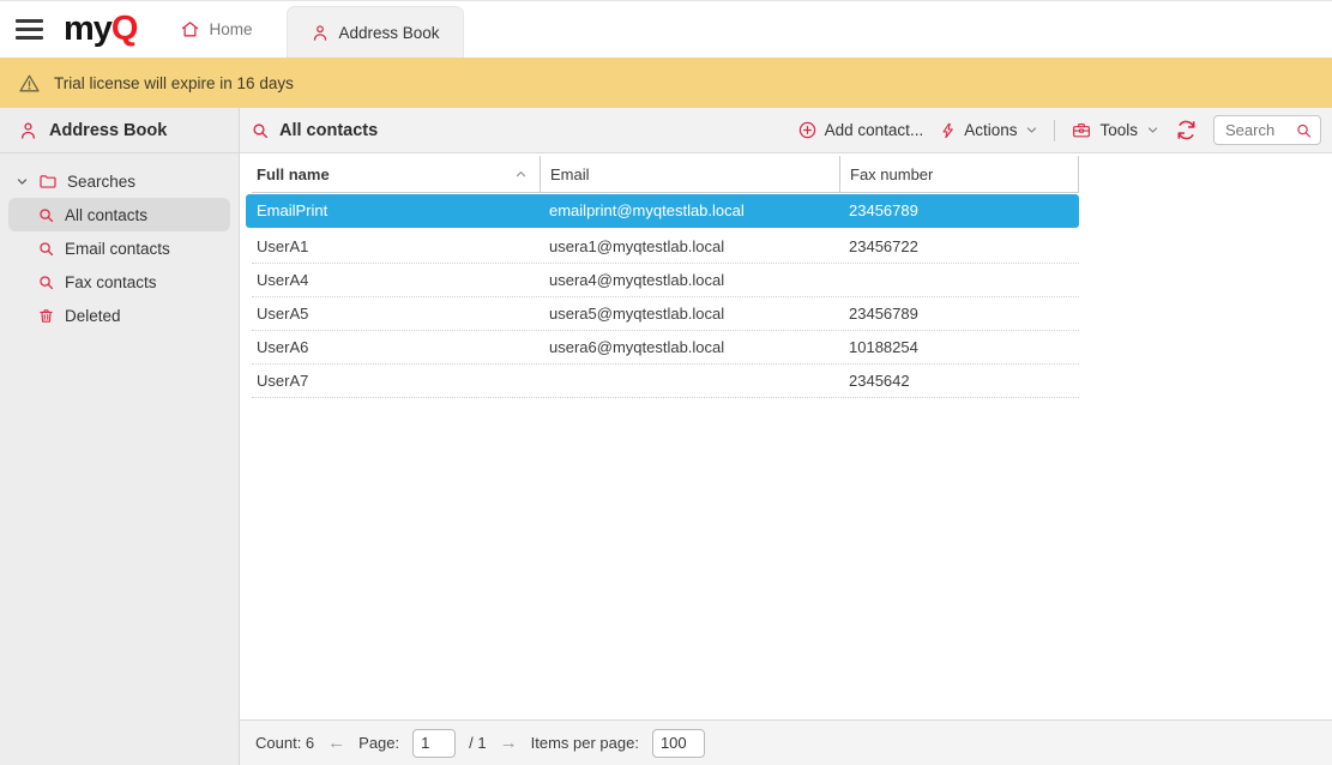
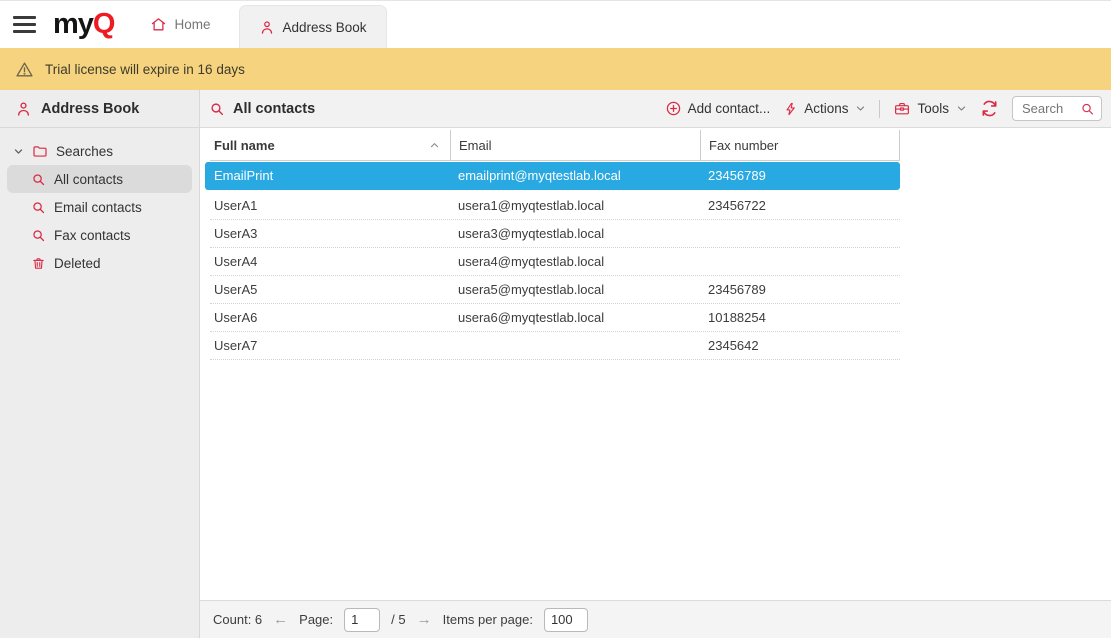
  myQ
  Home
  Address Book
  Trial license will expire in 16 days
  Address Book
  Searches
  All contacts
  Email contacts
  Fax contacts
  Deleted
  All contacts
  Add contact...
  Actions
  Tools
  Search
  Full name
  Email
  Fax number
  EmailPrint
  emailprint@myqtestlab.local
  23456789
  UserA1
  usera1@myqtestlab.local
  23456722
+ UserA3
+ usera3@myqtestlab.local
  UserA4
  usera4@myqtestlab.local
  UserA5
  usera5@myqtestlab.local
  23456789
  UserA6
  usera6@myqtestlab.local
  10188254
  UserA7
  2345642
  Count: 6
  ←
  Page:
  1
- / 1
+ / 5
  →
  Items per page:
  100
